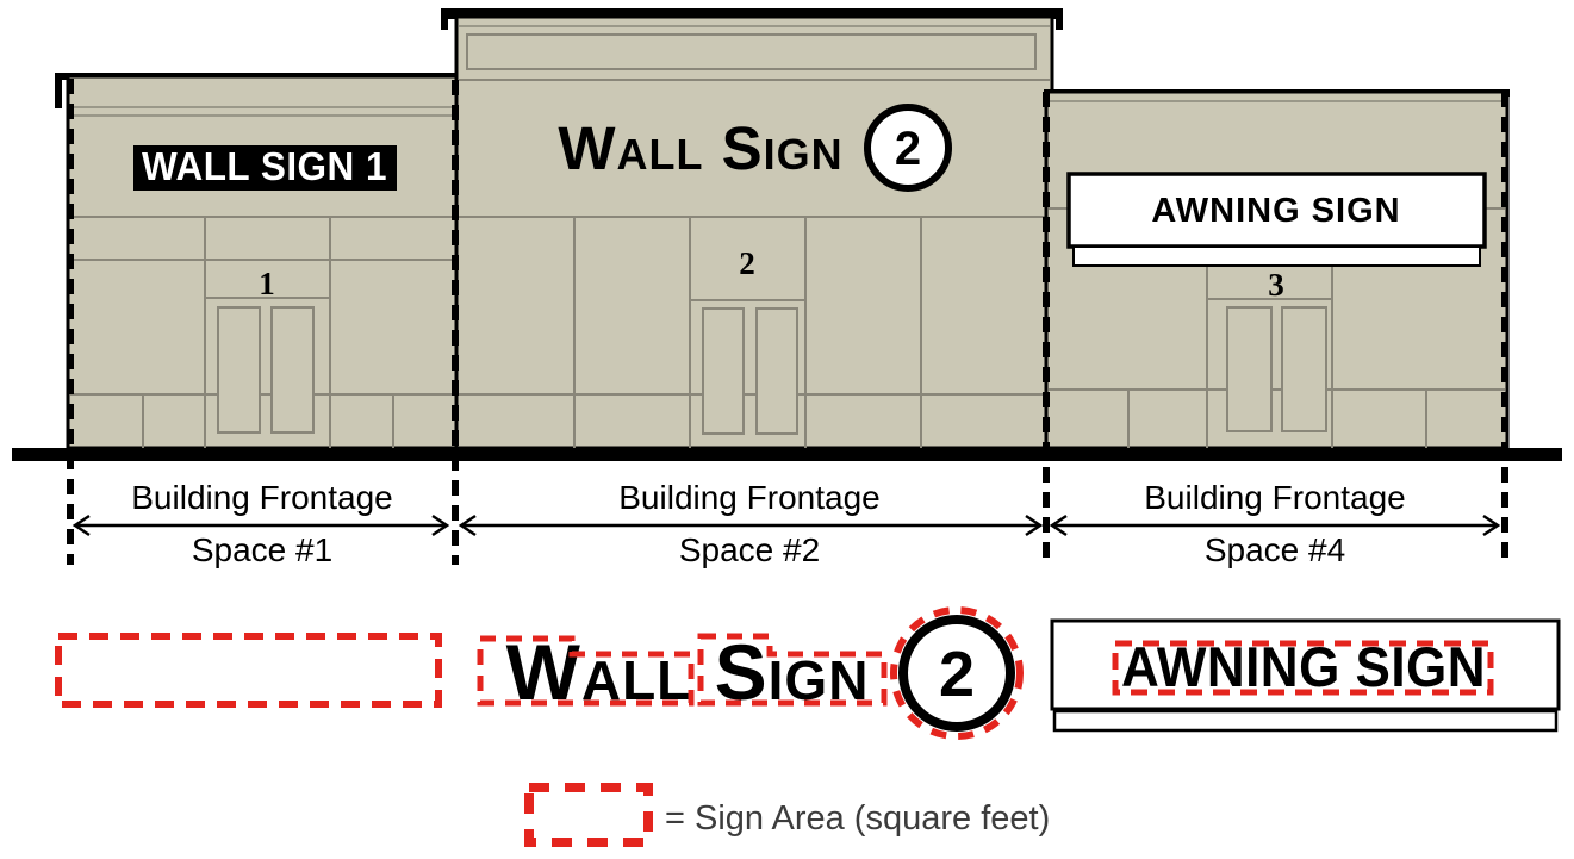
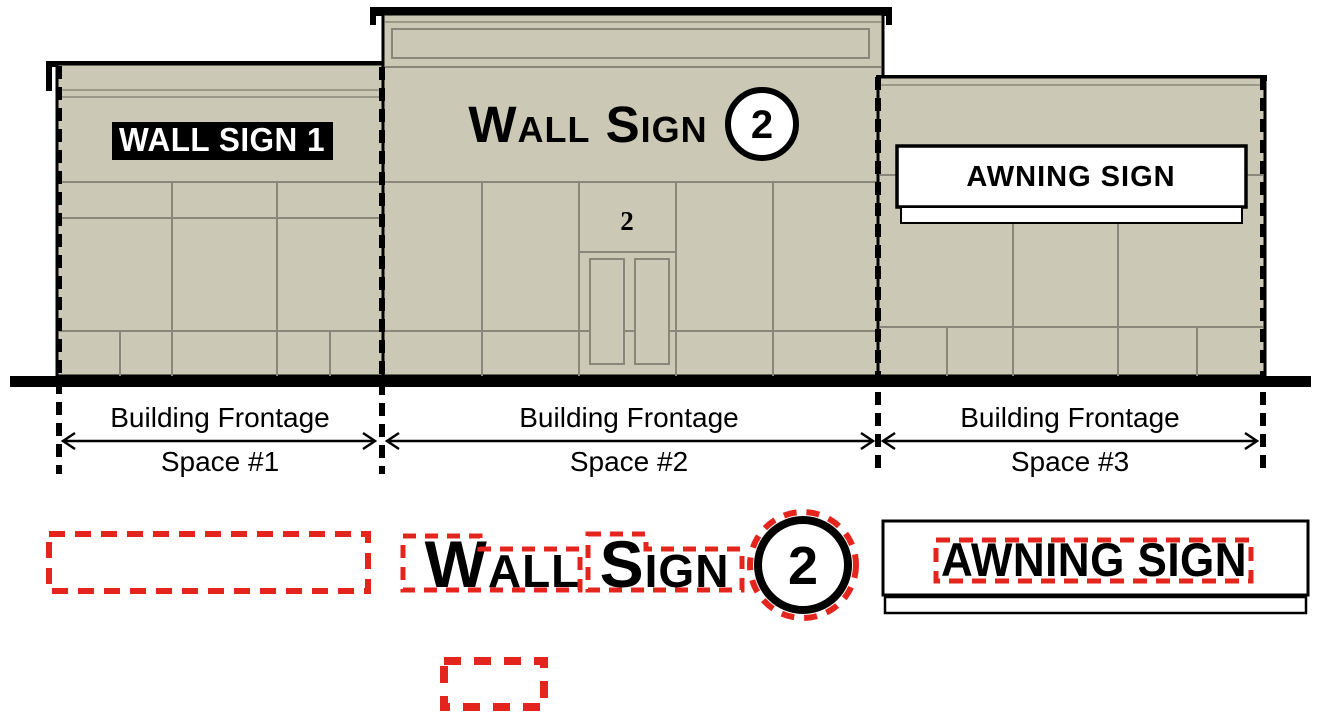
  2
  Wall Sign
  2
- 1
  WALL SIGN 1
  AWNING SIGN
- 3
  Building Frontage
  Space #1
  Building Frontage
  Space #2
  Building Frontage
- Space #4
+ Space #3
  WALL SIGN 1
  Wall Sign
  2
  AWNING SIGN
- = Sign Area (square feet)
